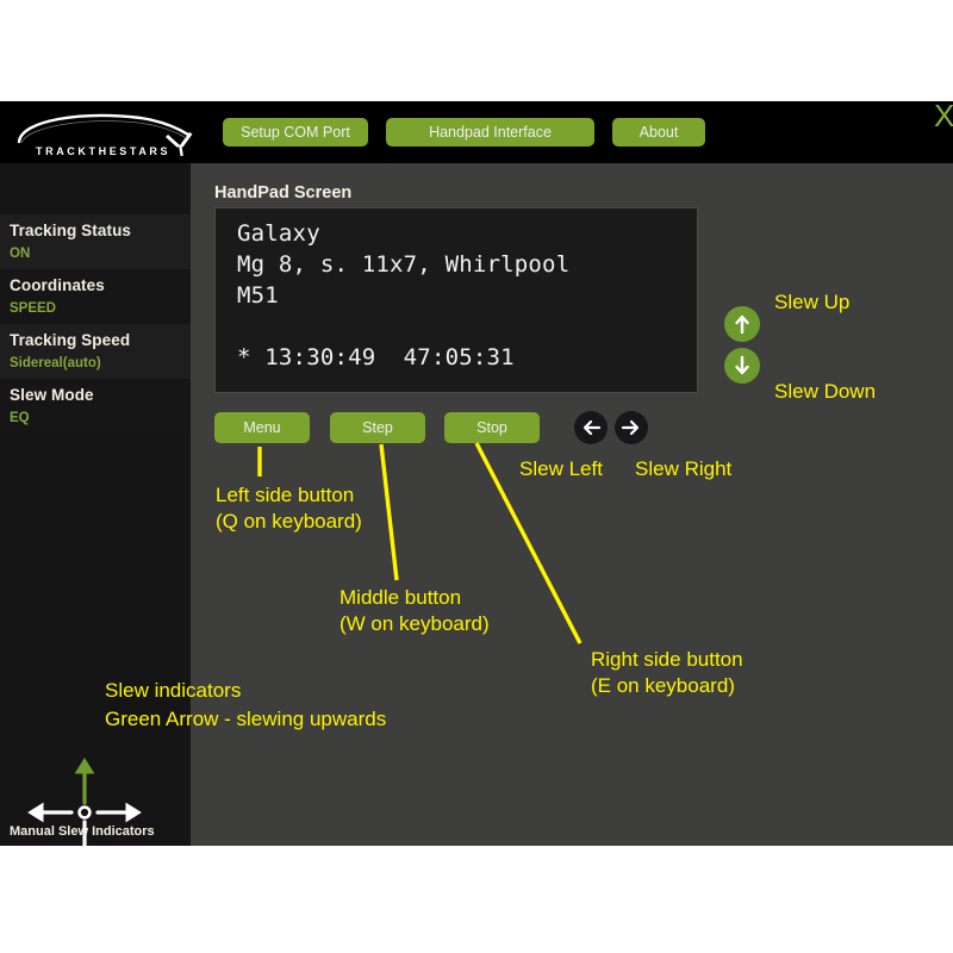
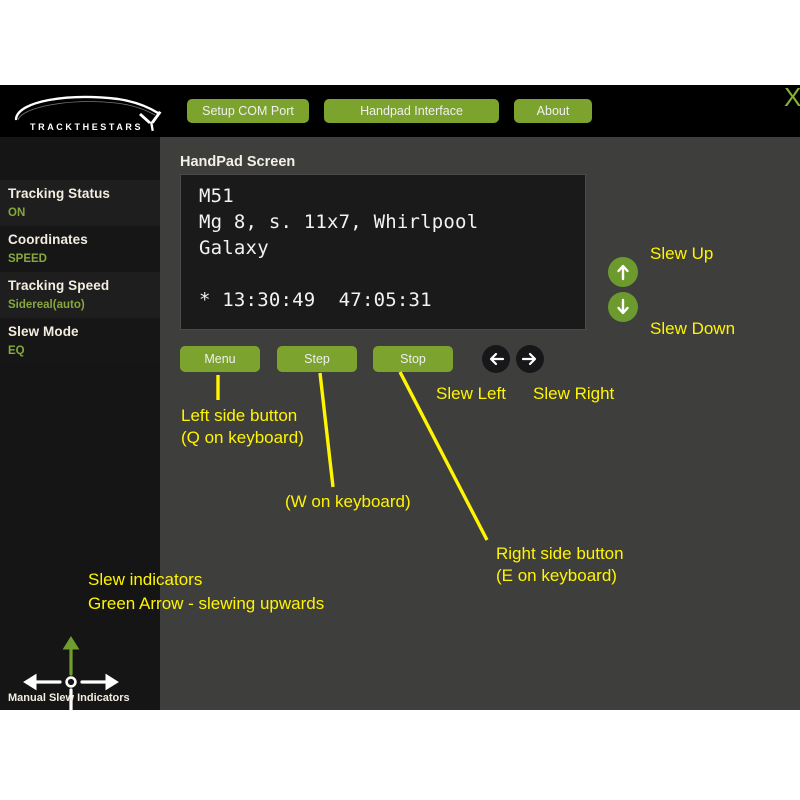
  TRACKTHESTARS
  Tracking Status
  ON
  Coordinates
  SPEED
  Tracking Speed
  Sidereal(auto)
  Slew Mode
  EQ
  Manual Slew Indicators
  Setup COM Port
  Handpad Interface
  About
  X
  HandPad Screen
- Galaxy
+ M51
  Mg 8, s. 11x7, Whirlpool
- M51
+ Galaxy
  * 13:30:49 47:05:31
  Menu
  Step
  Stop
  Slew Up
  Slew Down
  Slew Left
  Slew Right
  Left side button
  (Q on keyboard)
- Middle button
  (W on keyboard)
  Right side button
  (E on keyboard)
  Slew indicators
  Green Arrow - slewing upwards
